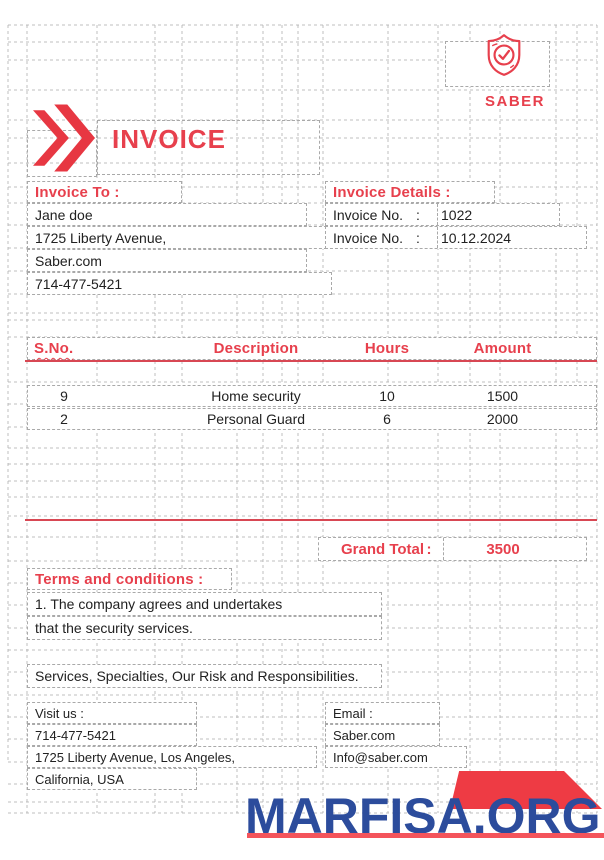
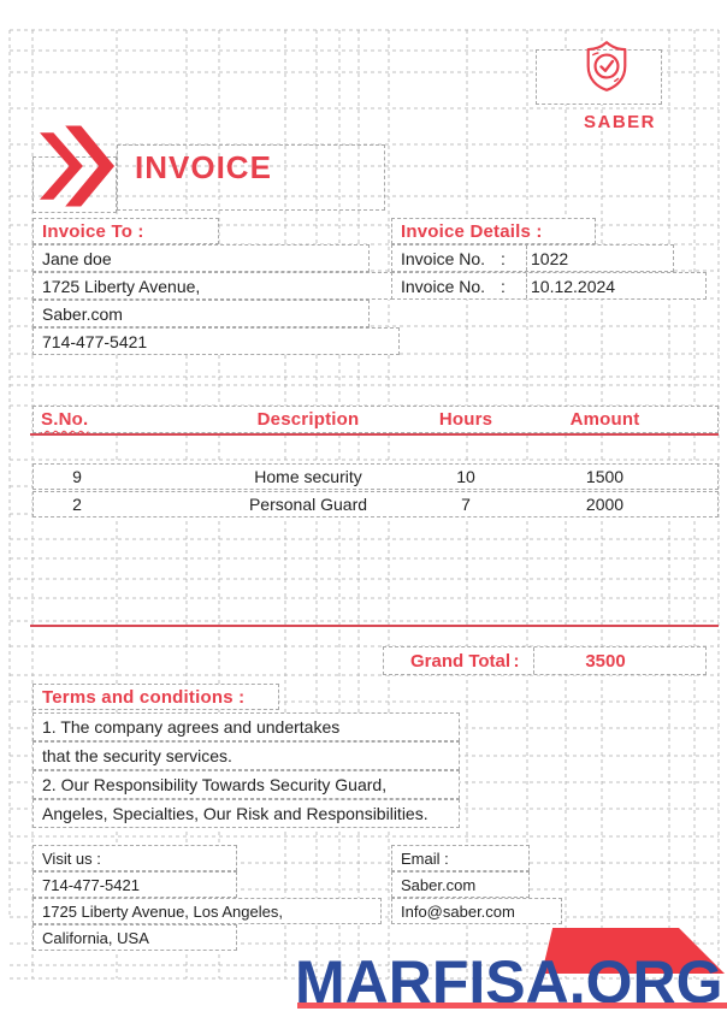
  SABER
  INVOICE
  Invoice To :
  Jane doe
  1725 Liberty Avenue,
  Saber.com
  714-477-5421
  Invoice Details :
  Invoice No.
  :
  1022
  Invoice No.
  :
  10.12.2024
  S.No.
  Description
  Hours
  Amount
  9
  Home security
  10
  1500
  2
  Personal Guard
- 6
+ 7
  2000
  Grand Total
  :
  3500
  Terms and conditions :
  1. The company agrees and undertakes
  that the security services.
+ 2. Our Responsibility Towards Security Guard,
- Services, Specialties, Our Risk and Responsibilities.
+ Angeles, Specialties, Our Risk and Responsibilities.
  Visit us :
  714-477-5421
  1725 Liberty Avenue, Los Angeles,
  California, USA
  Email :
  Saber.com
  Info@saber.com
  MARFISA.ORG
